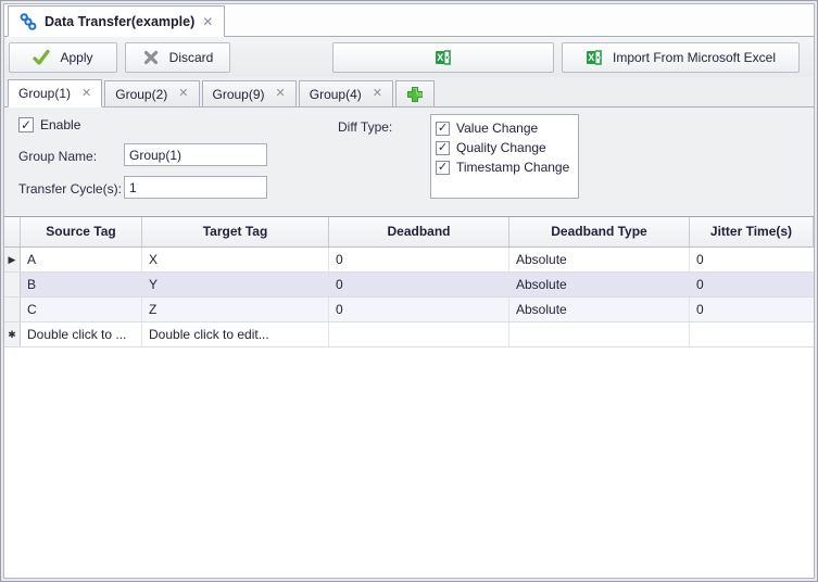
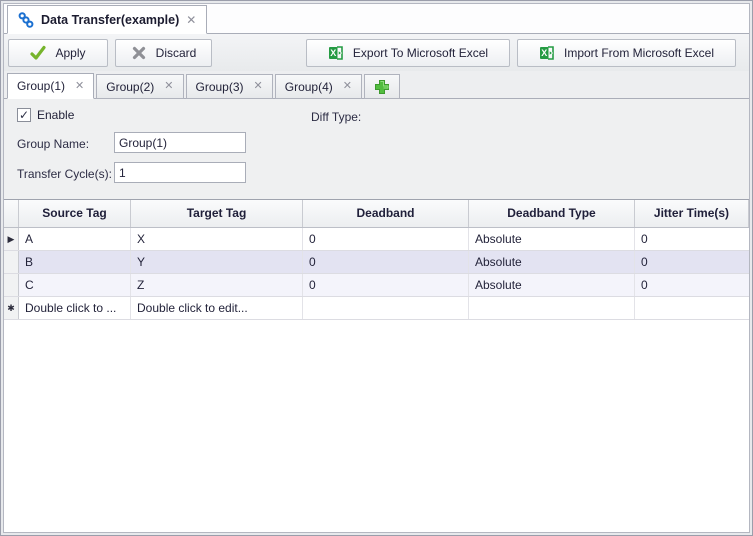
  Data Transfer(example)
  ✕
  Apply
  Discard
  X
+ Export To Microsoft Excel
  X
  Import From Microsoft Excel
  Group(1)
  ✕
  Group(2)
  ✕
- Group(9)
+ Group(3)
  ✕
  Group(4)
  ✕
  Enable
  Group Name:
  Group(1)
  Transfer Cycle(s):
  1
  Diff Type:
- Value Change
- Quality Change
- Timestamp Change
  Source Tag
  Target Tag
  Deadband
  Deadband Type
  Jitter Time(s)
  ▶
  A
  X
  0
  Absolute
  0
  B
  Y
  0
  Absolute
  0
  C
  Z
  0
  Absolute
  0
  ✱
  Double click to ...
  Double click to edit...
